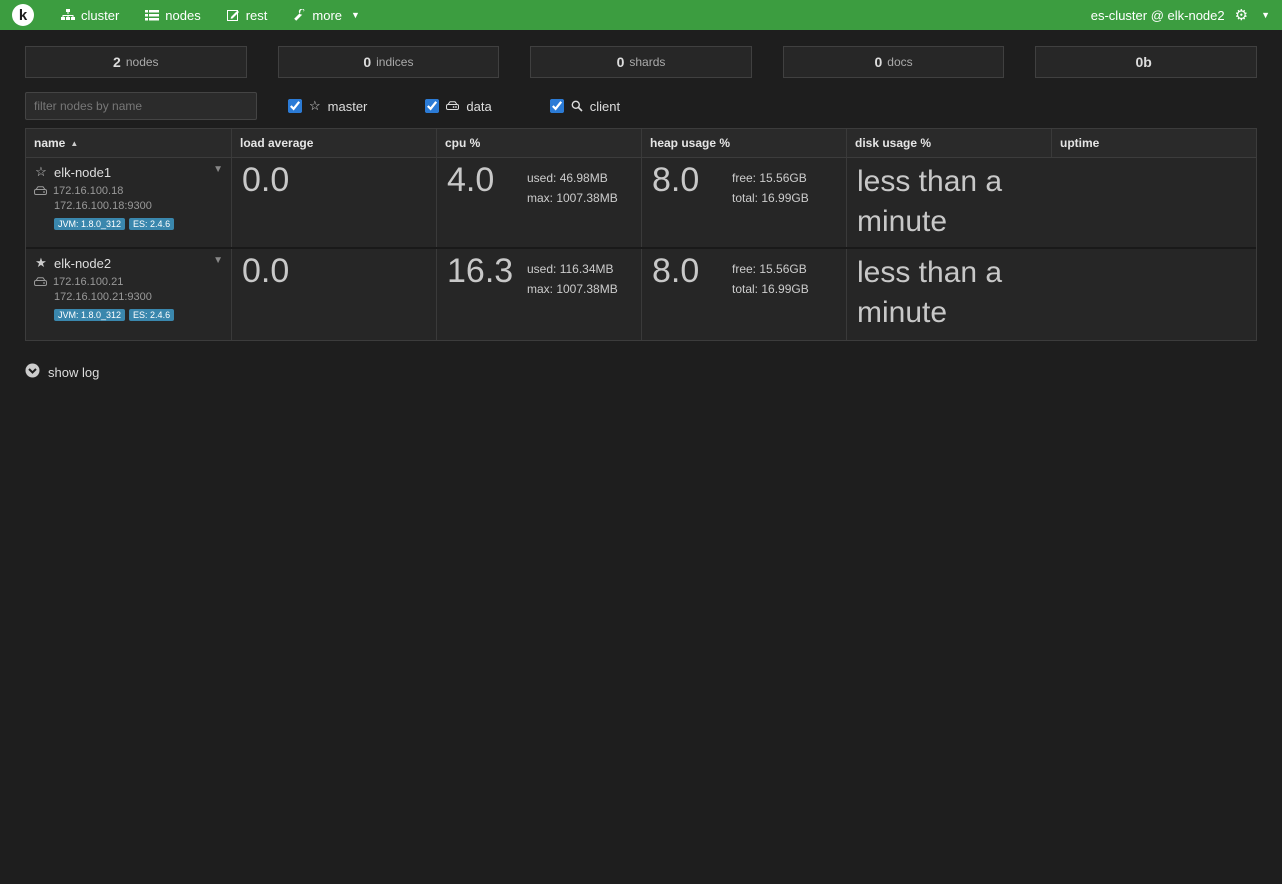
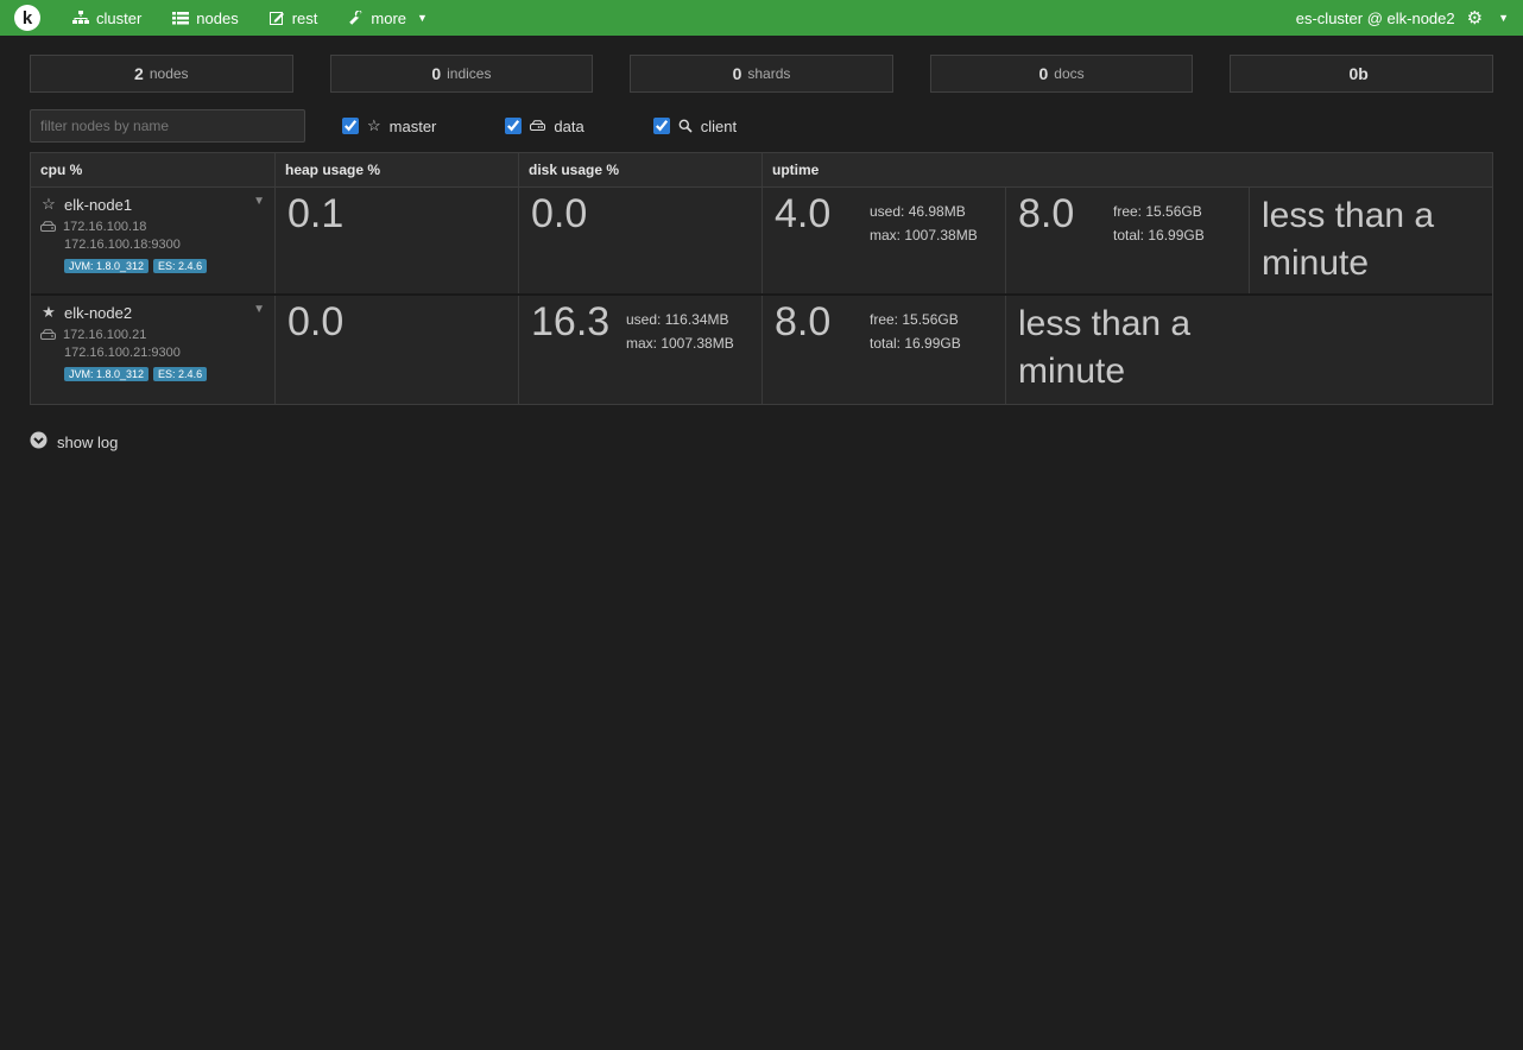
  k
  cluster
  nodes
  rest
  more
  ▼
  es-cluster @ elk-node2
  ⚙
  ▼
  2
  nodes
  0
  indices
  0
  shards
  0
  docs
  0b
  filter nodes by name
  ☆
  master
  data
  client
- name
- ▲
- load average
  cpu %
  heap usage %
  disk usage %
  uptime
  ☆
  elk-node1
  ▼
  172.16.100.18
  172.16.100.18:9300
  JVM: 1.8.0_312
  ES: 2.4.6
+ 0.1
  0.0
  4.0
  used: 46.98MB
  max: 1007.38MB
  8.0
  free: 15.56GB
  total: 16.99GB
  less than a minute
  ★
  elk-node2
  ▼
  172.16.100.21
  172.16.100.21:9300
  JVM: 1.8.0_312
  ES: 2.4.6
  0.0
  16.3
  used: 116.34MB
  max: 1007.38MB
  8.0
  free: 15.56GB
  total: 16.99GB
  less than a minute
  show log
